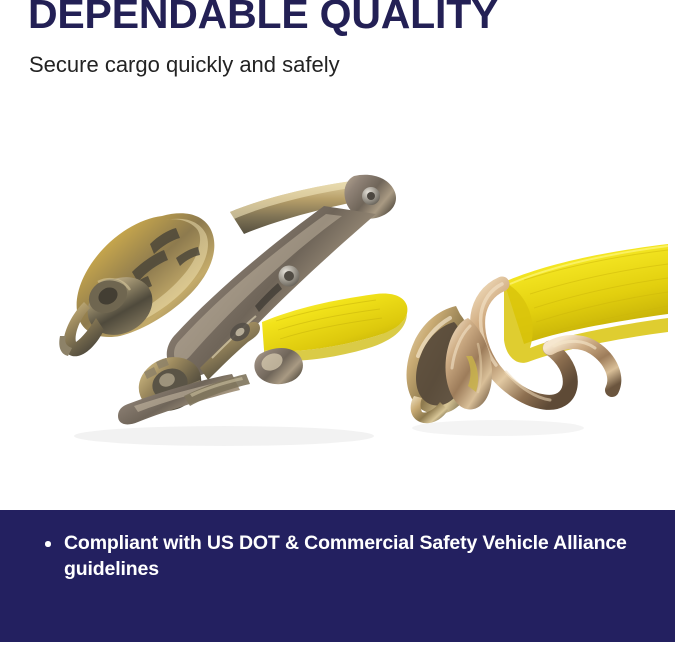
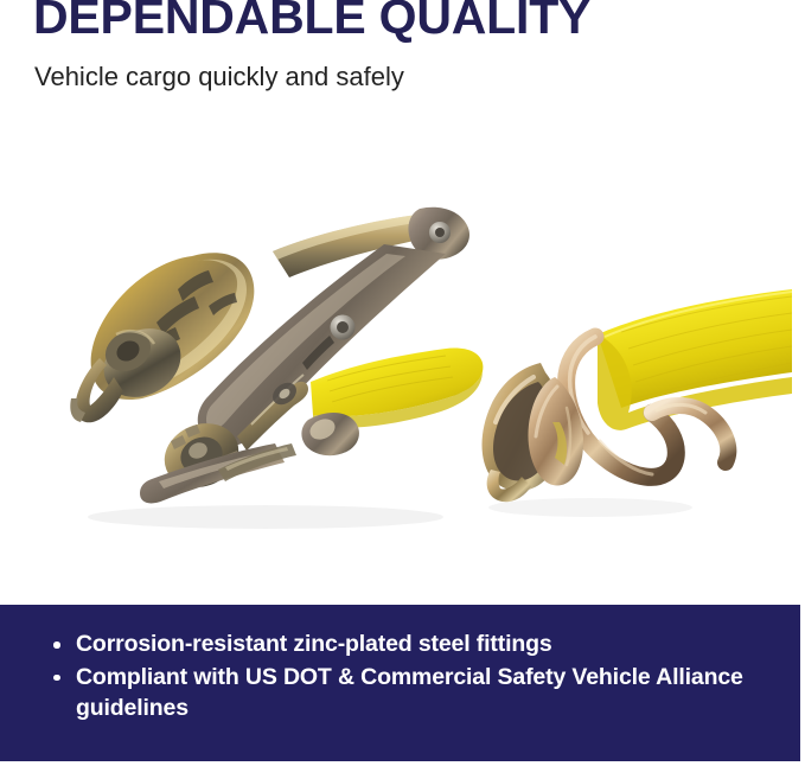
  DEPENDABLE QUALITY
- Secure cargo quickly and safely
+ Vehicle cargo quickly and safely
+ Corrosion-resistant zinc-plated steel fittings
  Compliant with US DOT & Commercial Safety Vehicle Alliance guidelines
